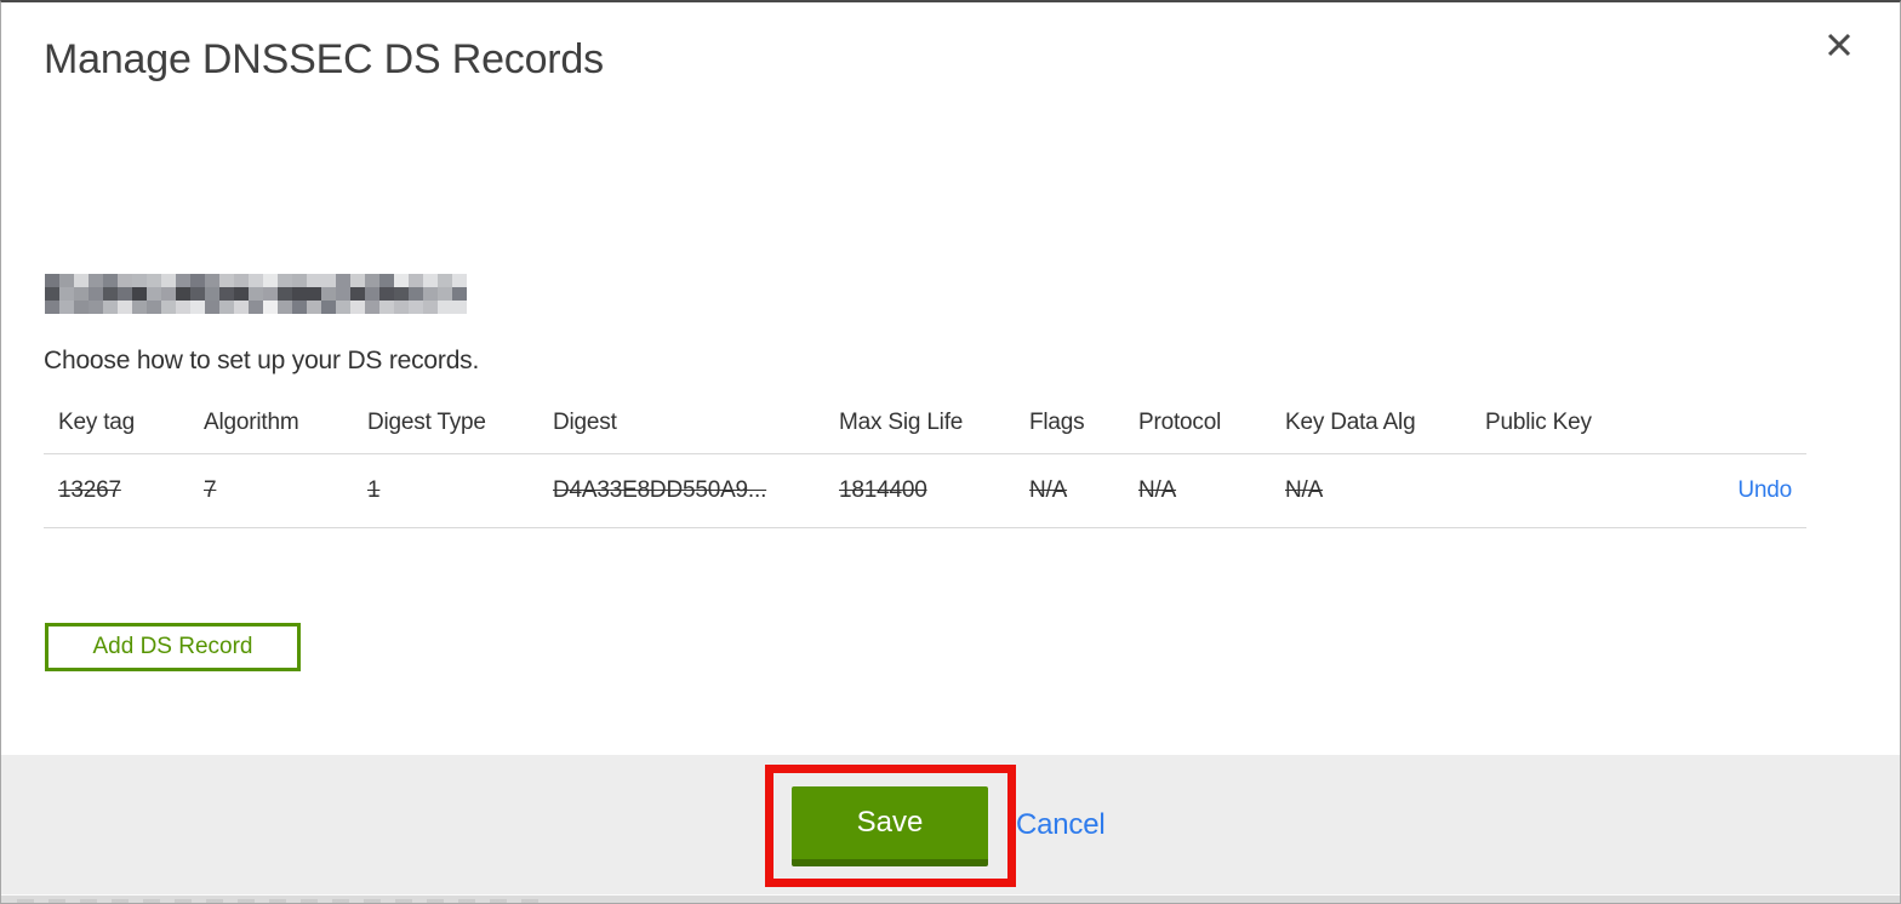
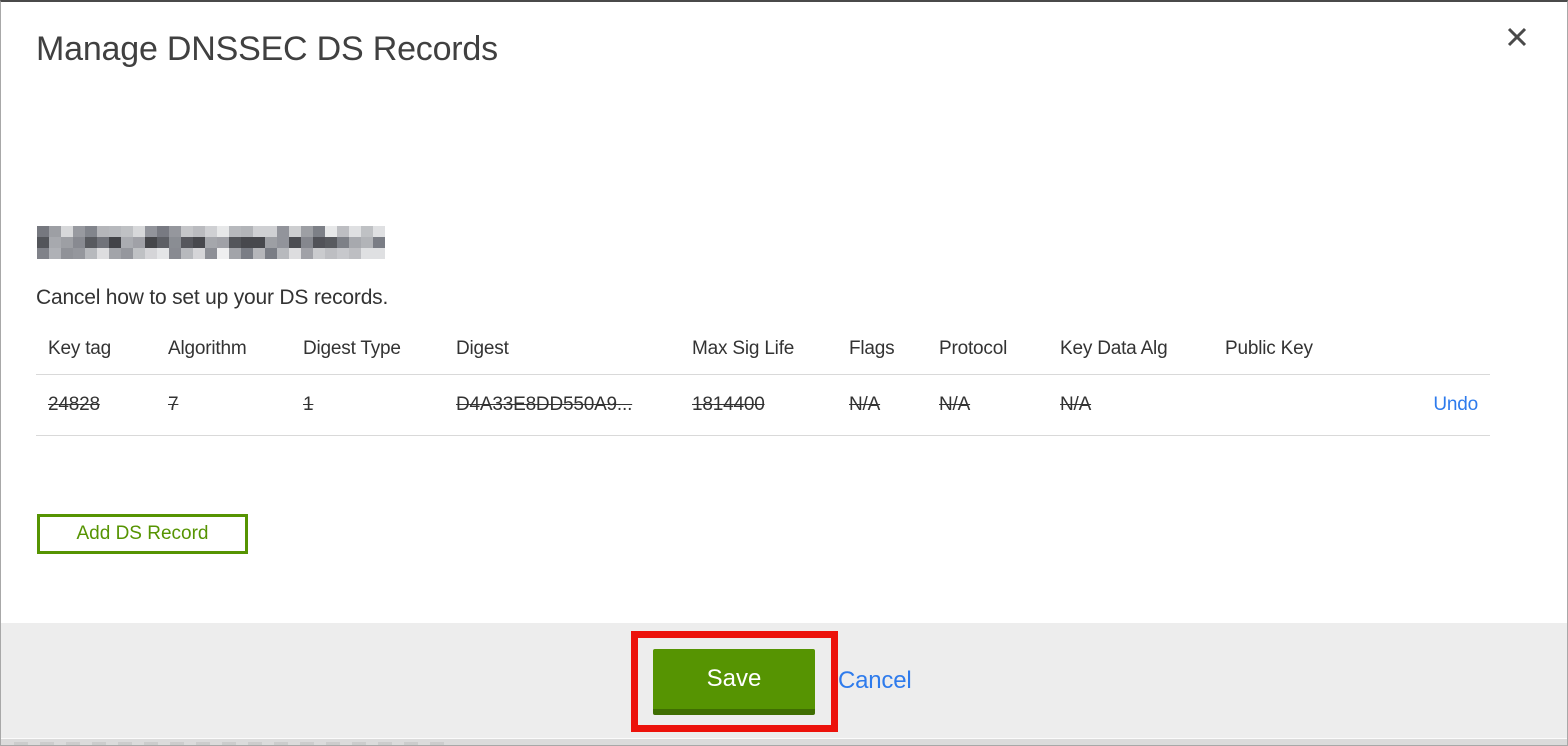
  Manage DNSSEC DS Records
- Choose how to set up your DS records.
+ Cancel how to set up your DS records.
  Key tag	Algorithm	Digest Type	Digest	Max Sig Life	Flags	Protocol	Key Data Alg	Public Key
- 13267	7	1	D4A33E8DD550A9...	1814400	N/A	N/A	N/A		Undo
+ 24828	7	1	D4A33E8DD550A9...	1814400	N/A	N/A	N/A		Undo
  Add DS Record
  Save
  Cancel
